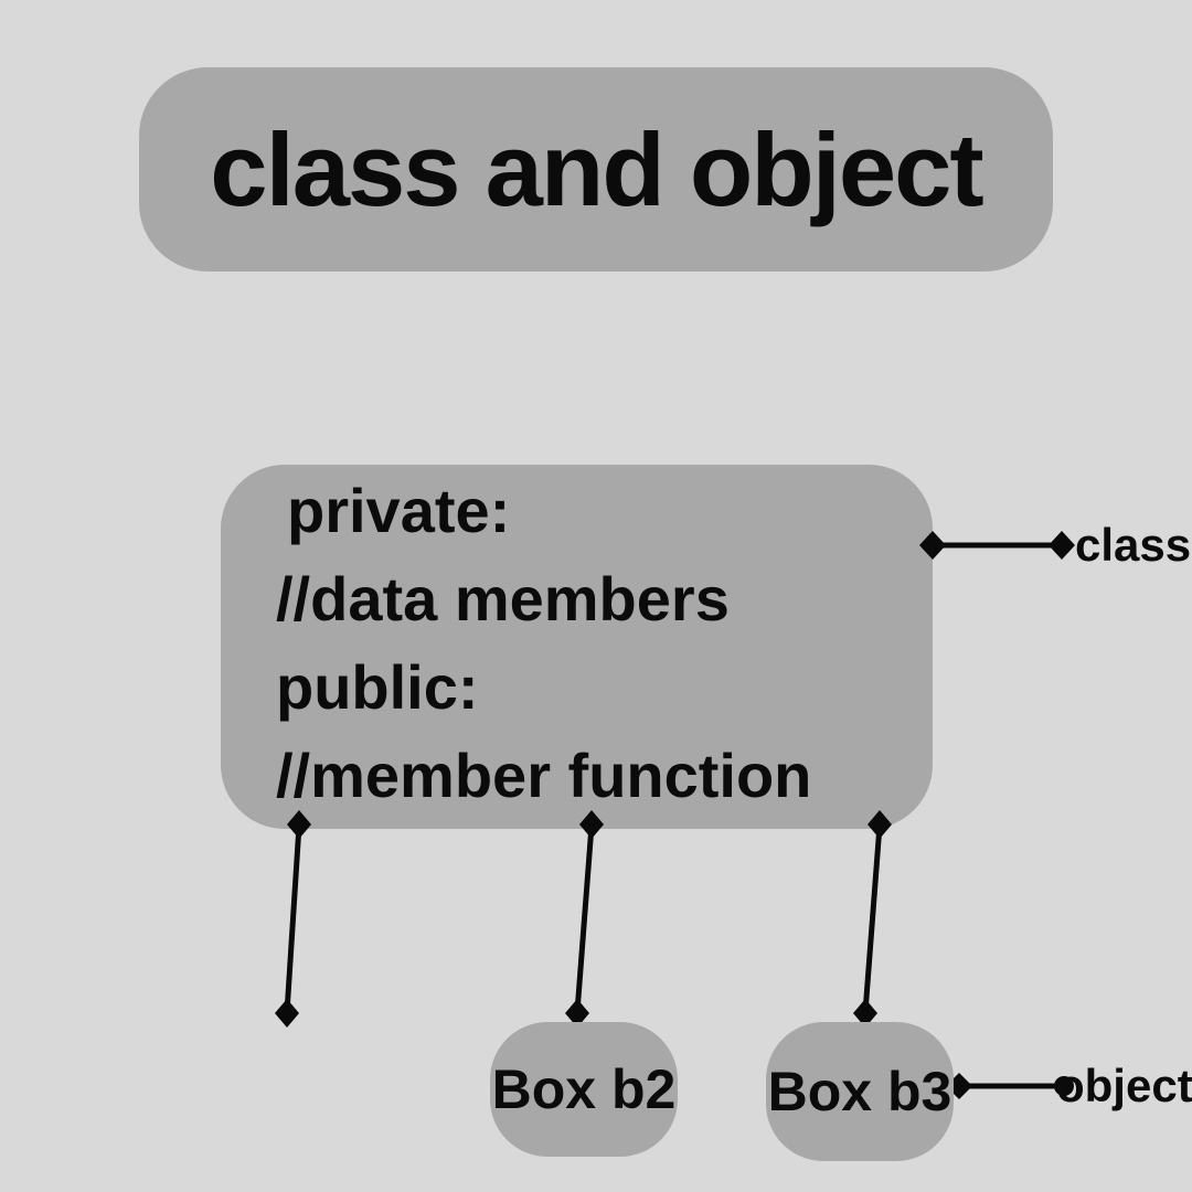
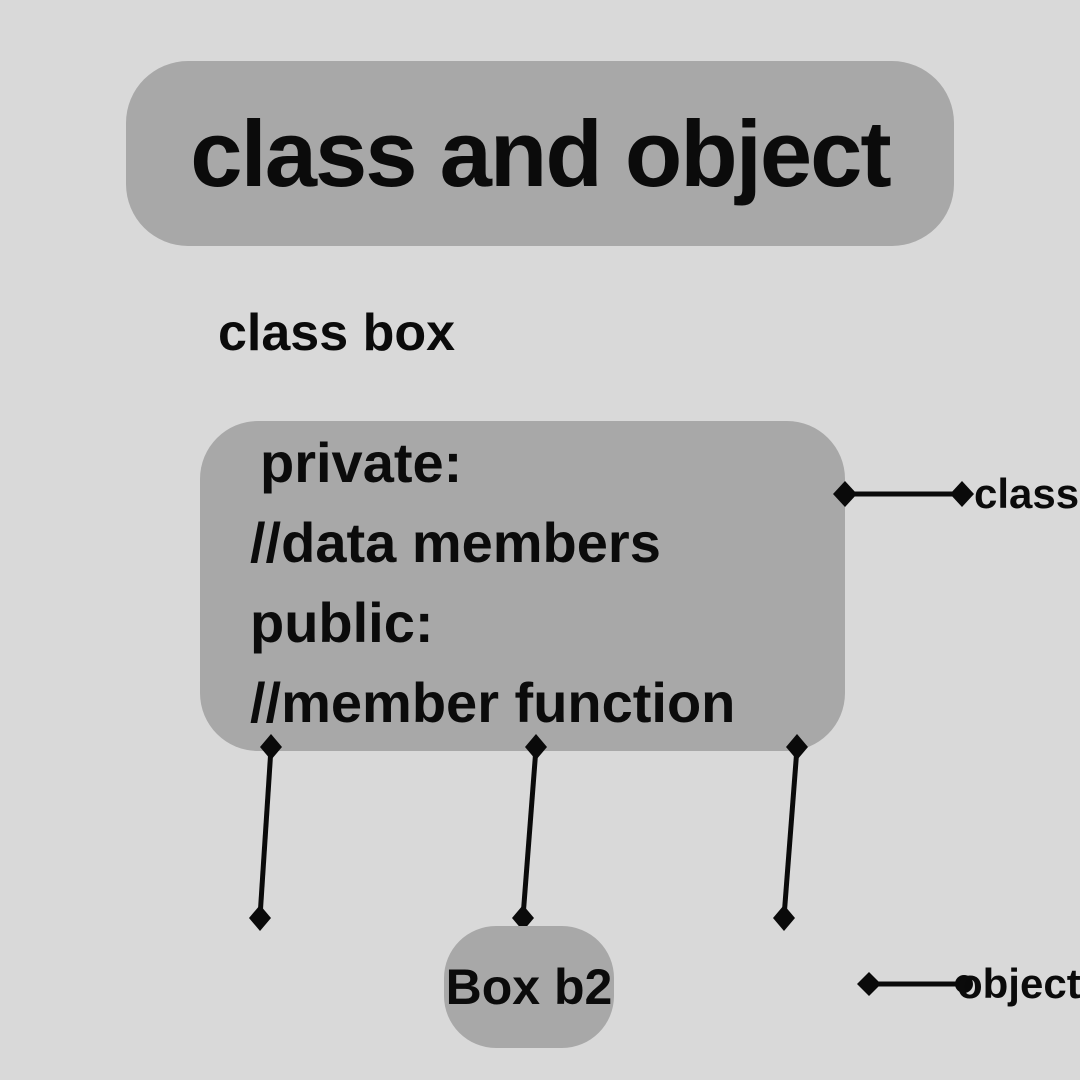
  class and object
+ class box
  private:
  //data members
  public:
  //member function
  class
  object
  Box b2
- Box b3
